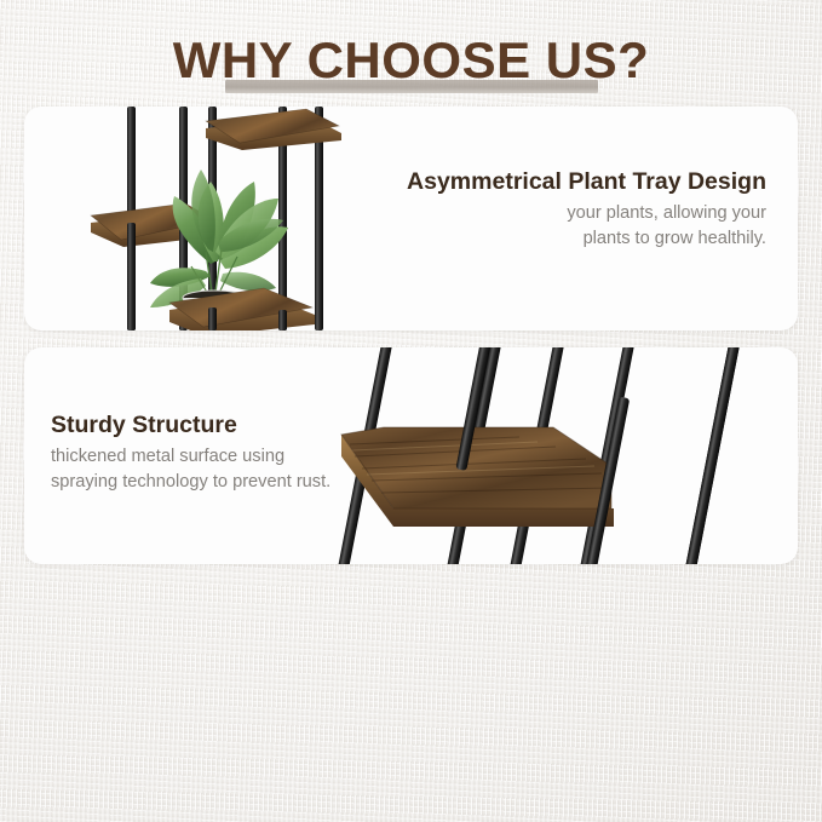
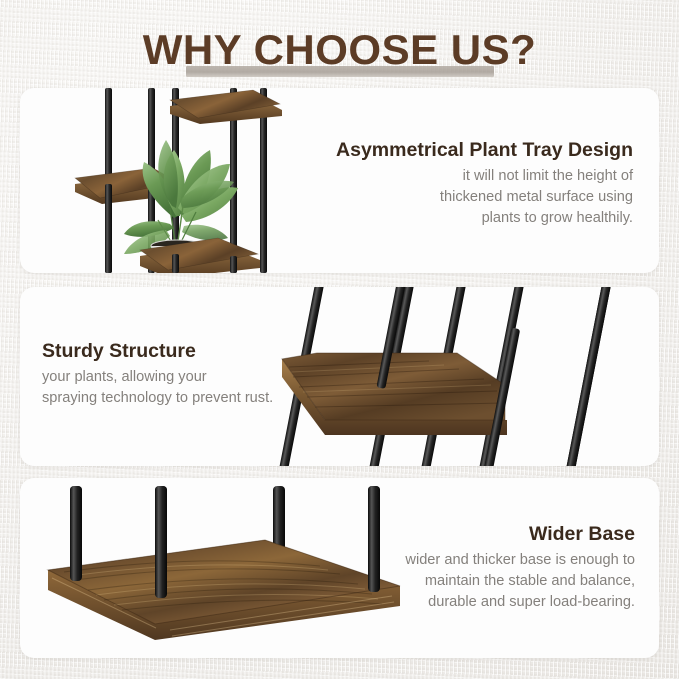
  WHY CHOOSE US?
  Asymmetrical Plant Tray Design
+ it will not limit the height of
- your plants, allowing your
+ thickened metal surface using
  plants to grow healthily.
  Sturdy Structure
- thickened metal surface using
+ your plants, allowing your
  spraying technology to prevent rust.
+ Wider Base
+ wider and thicker base is enough to
+ maintain the stable and balance,
+ durable and super load-bearing.
